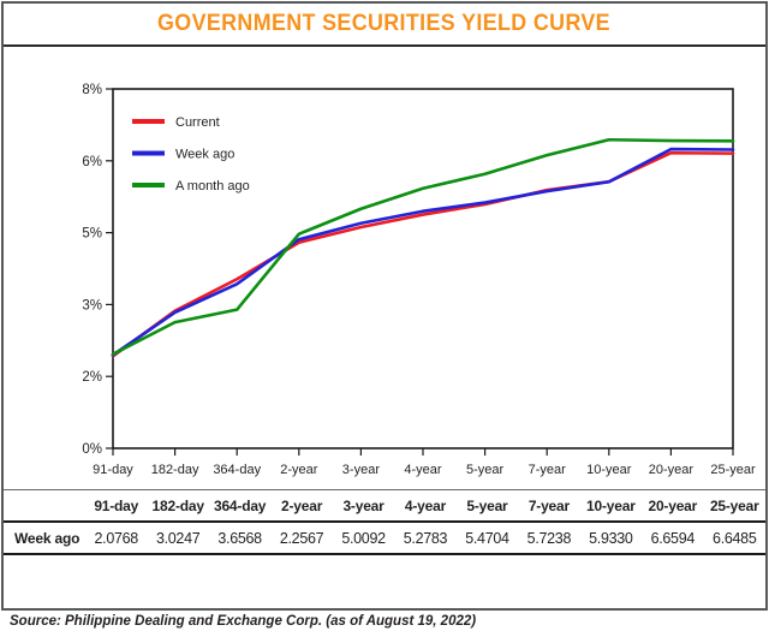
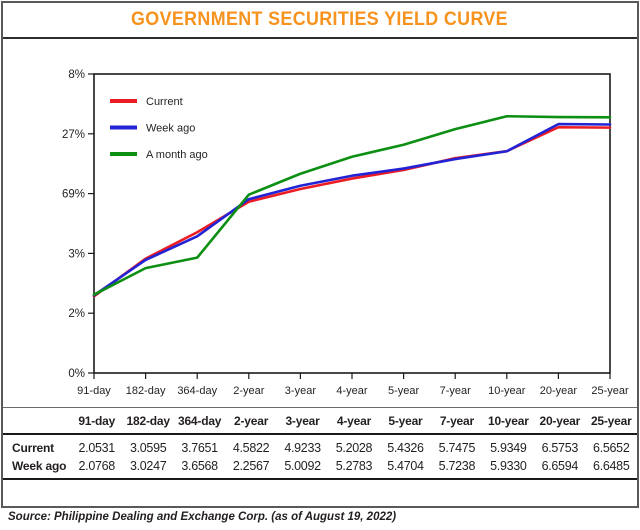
  GOVERNMENT SECURITIES YIELD CURVE
  8%
- 6%
+ 27%
- 5%
+ 69%
  3%
  2%
  0%
  91-day
  182-day
  364-day
  2-year
  3-year
  4-year
  5-year
  7-year
  10-year
  20-year
  25-year
  Current
  Week ago
  A month ago
  	91-day	182-day	364-day	2-year	3-year	4-year	5-year	7-year	10-year	20-year	25-year
+ Current	2.0531	3.0595	3.7651	4.5822	4.9233	5.2028	5.4326	5.7475	5.9349	6.5753	6.5652
  Week ago	2.0768	3.0247	3.6568	2.2567	5.0092	5.2783	5.4704	5.7238	5.9330	6.6594	6.6485
  Source: Philippine Dealing and Exchange Corp. (as of August 19, 2022)
